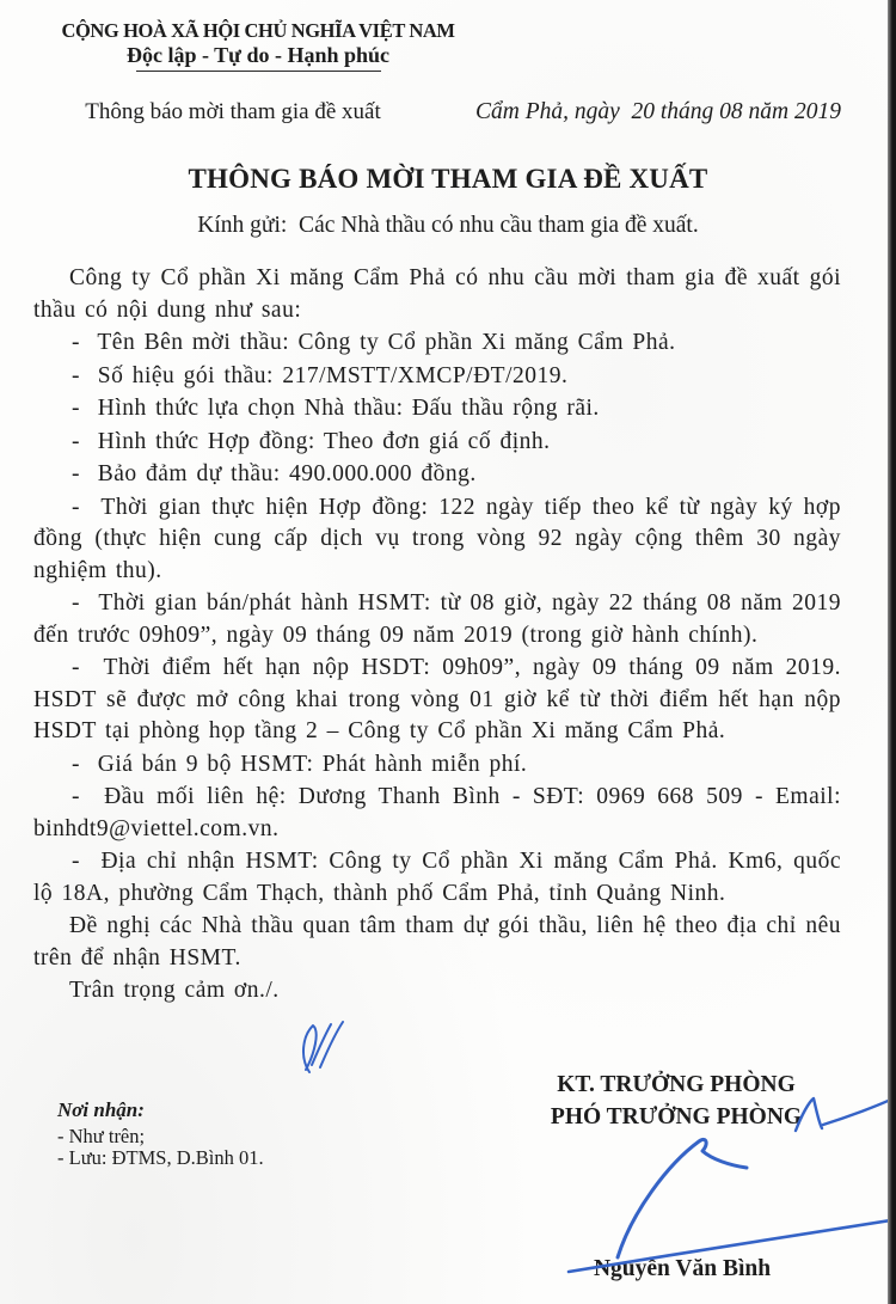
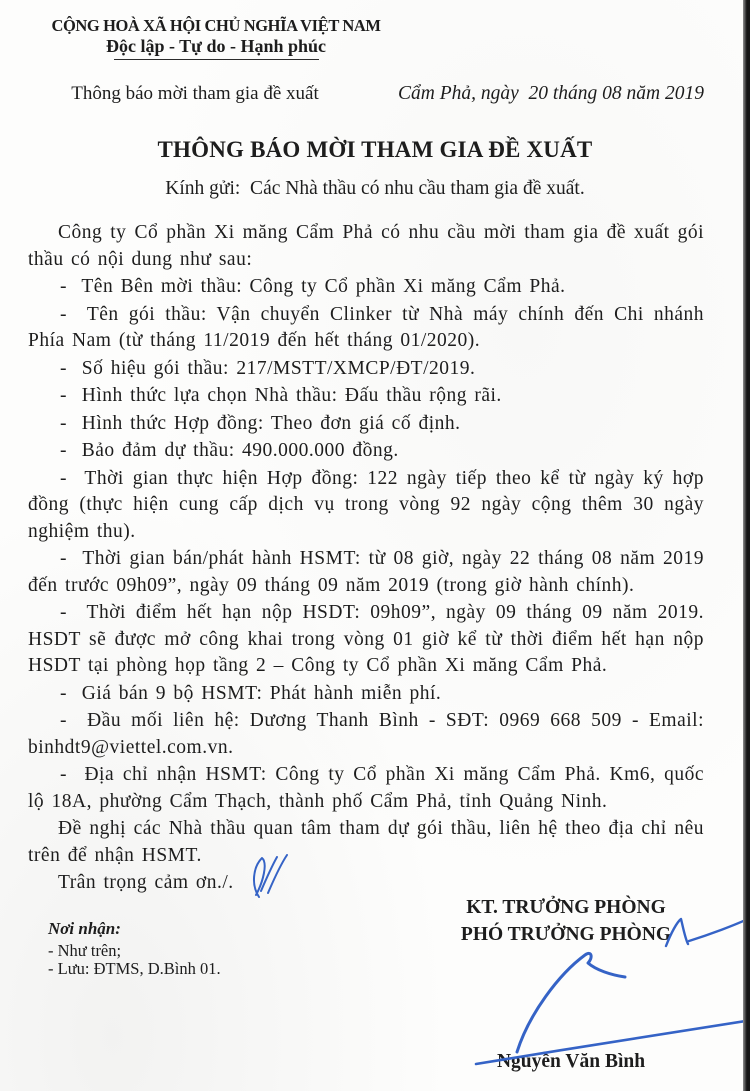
  CỘNG HOÀ XÃ HỘI CHỦ NGHĨA VIỆT NAM
  Độc lập - Tự do - Hạnh phúc
  Thông báo mời tham gia đề xuất
  Cẩm Phả, ngày 20 tháng 08 năm 2019
  THÔNG BÁO MỜI THAM GIA ĐỀ XUẤT
  Kính gửi: Các Nhà thầu có nhu cầu tham gia đề xuất.
  Công ty Cổ phần Xi măng Cẩm Phả có nhu cầu mời tham gia đề xuất gói thầu có nội dung như sau:
  - Tên Bên mời thầu: Công ty Cổ phần Xi măng Cẩm Phả.
+ - Tên gói thầu: Vận chuyển Clinker từ Nhà máy chính đến Chi nhánh Phía Nam (từ tháng 11/2019 đến hết tháng 01/2020).
  - Số hiệu gói thầu: 217/MSTT/XMCP/ĐT/2019.
  - Hình thức lựa chọn Nhà thầu: Đấu thầu rộng rãi.
  - Hình thức Hợp đồng: Theo đơn giá cố định.
  - Bảo đảm dự thầu: 490.000.000 đồng.
  - Thời gian thực hiện Hợp đồng: 122 ngày tiếp theo kể từ ngày ký hợp đồng (thực hiện cung cấp dịch vụ trong vòng 92 ngày cộng thêm 30 ngày nghiệm thu).
  - Thời gian bán/phát hành HSMT: từ 08 giờ, ngày 22 tháng 08 năm 2019 đến trước 09h09”, ngày 09 tháng 09 năm 2019 (trong giờ hành chính).
  - Thời điểm hết hạn nộp HSDT: 09h09”, ngày 09 tháng 09 năm 2019. HSDT sẽ được mở công khai trong vòng 01 giờ kể từ thời điểm hết hạn nộp HSDT tại phòng họp tầng 2 – Công ty Cổ phần Xi măng Cẩm Phả.
  - Giá bán 9 bộ HSMT: Phát hành miễn phí.
  - Đầu mối liên hệ: Dương Thanh Bình - SĐT: 0969 668 509 - Email: binhdt9@viettel.com.vn.
  - Địa chỉ nhận HSMT: Công ty Cổ phần Xi măng Cẩm Phả. Km6, quốc lộ 18A, phường Cẩm Thạch, thành phố Cẩm Phả, tỉnh Quảng Ninh.
  Đề nghị các Nhà thầu quan tâm tham dự gói thầu, liên hệ theo địa chỉ nêu trên để nhận HSMT.
  Trân trọng cảm ơn./.
  KT. TRƯỞNG PHÒNG
  PHÓ TRƯỞNG PHÒNG
  Nguyễn Văn Bình
  Nơi nhận:
  - Như trên;
  - Lưu: ĐTMS, D.Bình 01.
